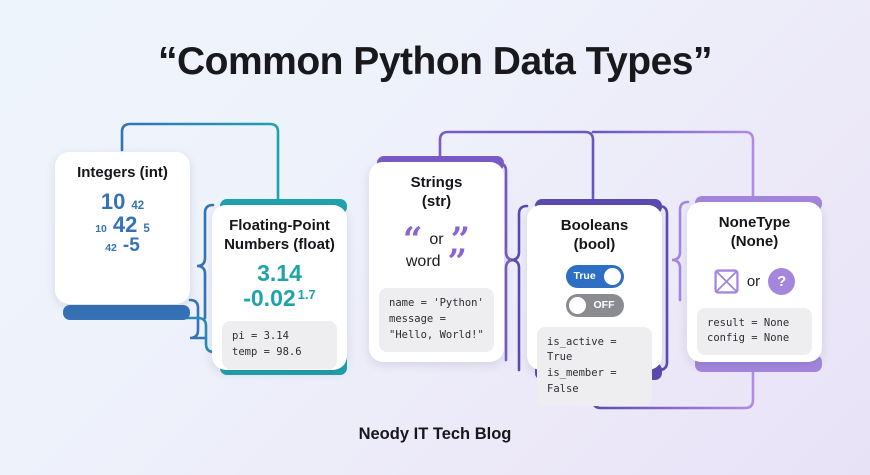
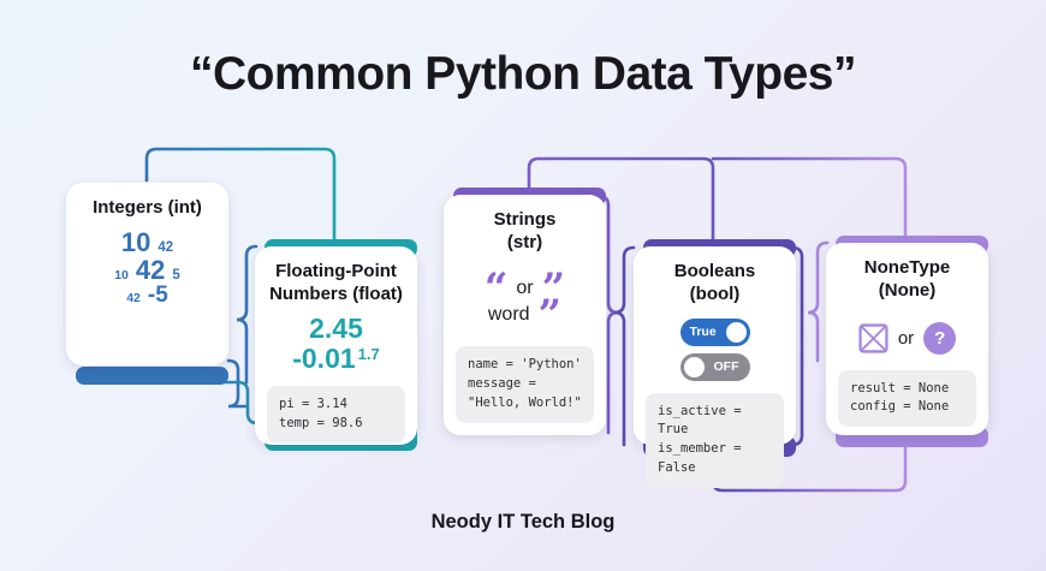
  “Common Python Data Types”
  Integers (int)
  10
  42
  10
  42
  5
  42
  -5
  Floating-Point
  Numbers (float)
- 3.14
+ 2.45
- -0.02
+ -0.01
  1.7
  pi = 3.14
  temp = 98.6
  Strings
  (str)
  “
  or
  ”
  word
  ”
  name = 'Python'
  message = "Hello, World!"
  Booleans
  (bool)
  True
  OFF
  is_active = True
  is_member = False
  NoneType
  (None)
  or
  ?
  result = None
  config = None
  Neody IT Tech Blog
